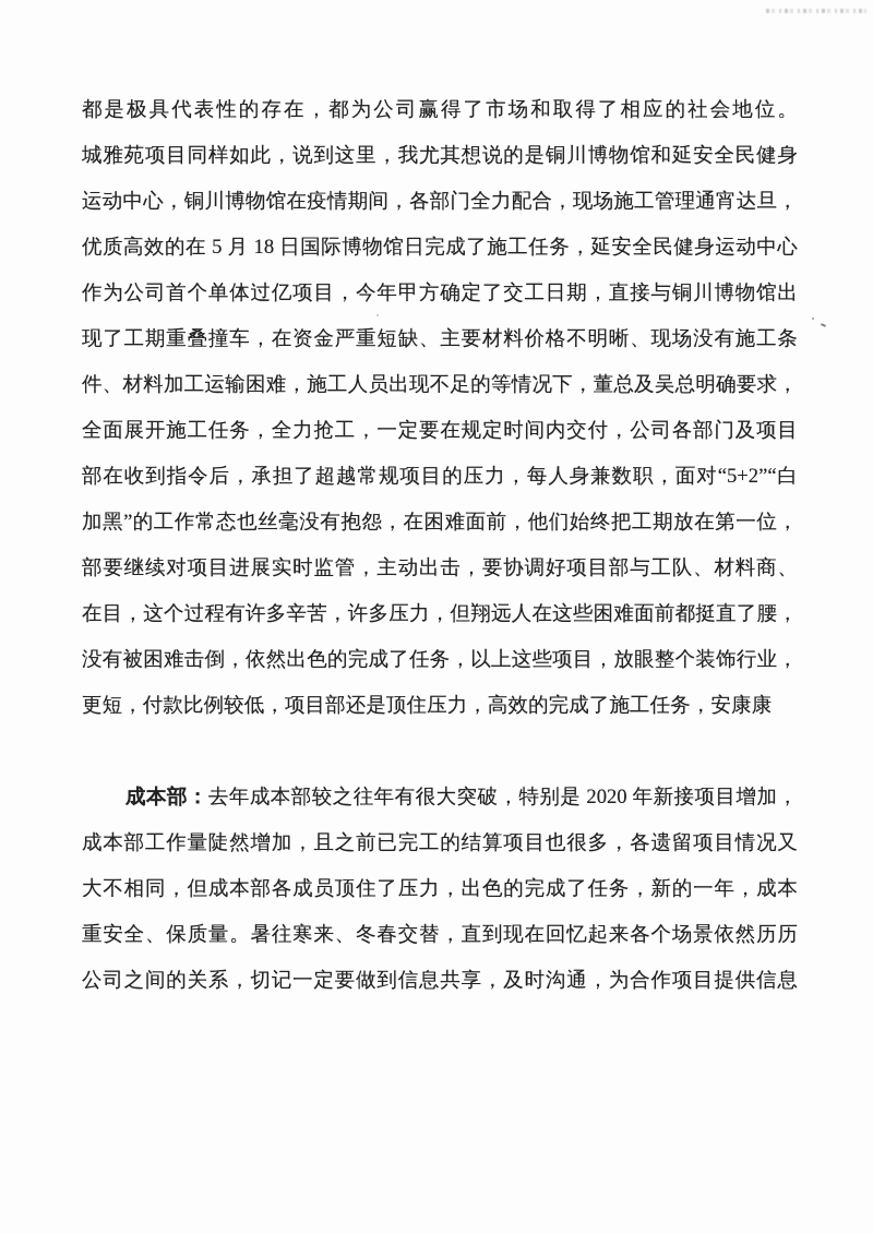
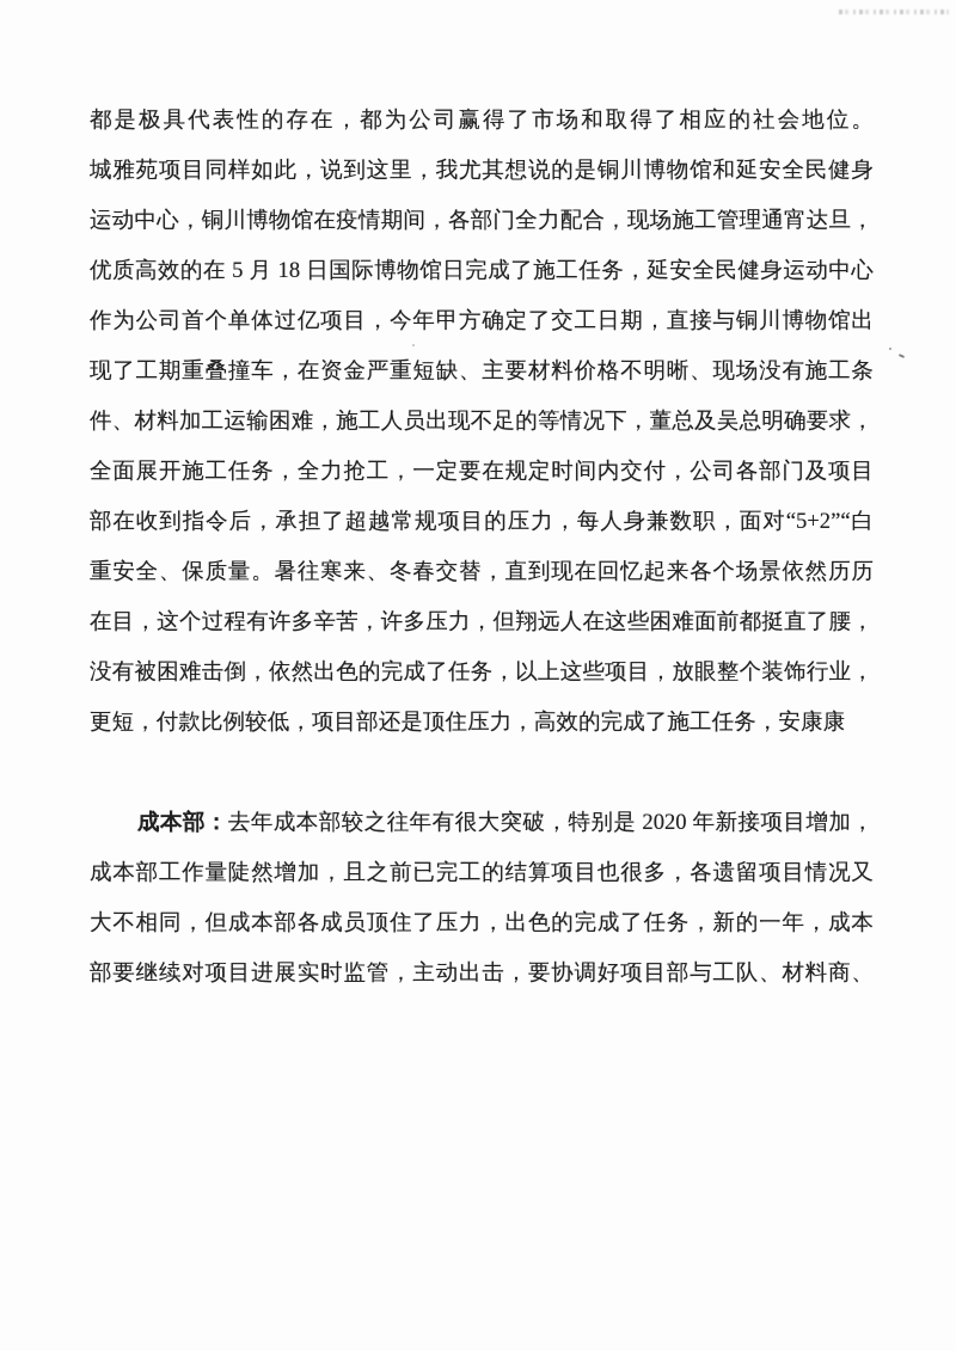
  都是极具代表性的存在，都为公司赢得了市场和取得了相应的社会地位。
  城雅苑项目同样如此，说到这里，我尤其想说的是铜川博物馆和延安全民健身
  运动中心，铜川博物馆在疫情期间，各部门全力配合，现场施工管理通宵达旦，
  优质高效的在 5 月 18 日国际博物馆日完成了施工任务，延安全民健身运动中心
  作为公司首个单体过亿项目，今年甲方确定了交工日期，直接与铜川博物馆出
  现了工期重叠撞车，在资金严重短缺、主要材料价格不明晰、现场没有施工条
  件、材料加工运输困难，施工人员出现不足的等情况下，董总及吴总明确要求，
  全面展开施工任务，全力抢工，一定要在规定时间内交付，公司各部门及项目
  部在收到指令后，承担了超越常规项目的压力，每人身兼数职，面对“5+2”“白
- 加黑”的工作常态也丝毫没有抱怨，在困难面前，他们始终把工期放在第一位，
- 部要继续对项目进展实时监管，主动出击，要协调好项目部与工队、材料商、
+ 重安全、保质量。暑往寒来、冬春交替，直到现在回忆起来各个场景依然历历
  在目，这个过程有许多辛苦，许多压力，但翔远人在这些困难面前都挺直了腰，
  没有被困难击倒，依然出色的完成了任务，以上这些项目，放眼整个装饰行业，
  更短，付款比例较低，项目部还是顶住压力，高效的完成了施工任务，安康康
  成本部：去年成本部较之往年有很大突破，特别是 2020 年新接项目增加，
  成本部工作量陡然增加，且之前已完工的结算项目也很多，各遗留项目情况又
  大不相同，但成本部各成员顶住了压力，出色的完成了任务，新的一年，成本
- 重安全、保质量。暑往寒来、冬春交替，直到现在回忆起来各个场景依然历历
+ 部要继续对项目进展实时监管，主动出击，要协调好项目部与工队、材料商、
- 公司之间的关系，切记一定要做到信息共享，及时沟通，为合作项目提供信息
